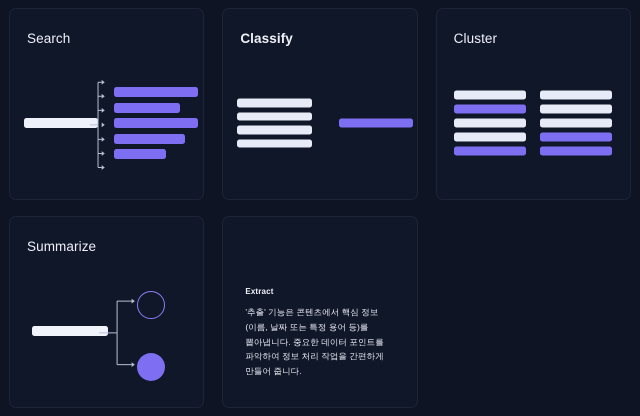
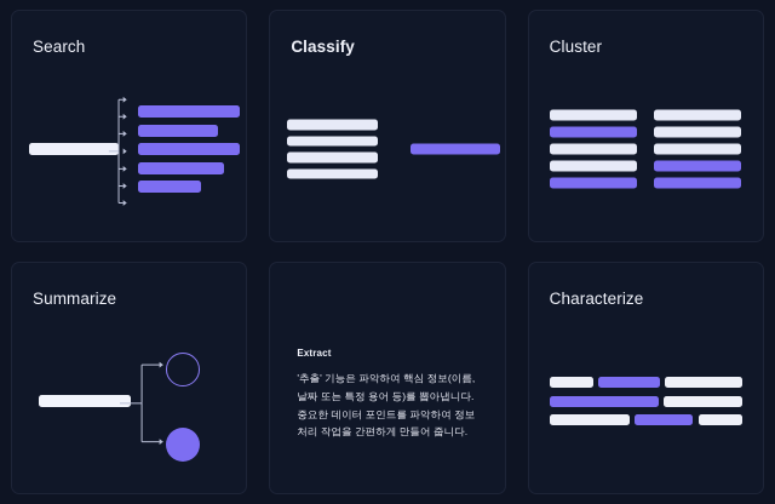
  Search
  Classify
  Cluster
  Summarize
  Extract
- '추출' 기능은 콘텐츠에서 핵심 정보(이름, 날짜 또는 특정 용어 등)를 뽑아냅니다. 중요한 데이터 포인트를 파악하여 정보 처리 작업을 간편하게 만들어 줍니다.
+ '추출' 기능은 파악하여 핵심 정보(이름, 날짜 또는 특정 용어 등)를 뽑아냅니다. 중요한 데이터 포인트를 파악하여 정보 처리 작업을 간편하게 만들어 줍니다.
+ Characterize
